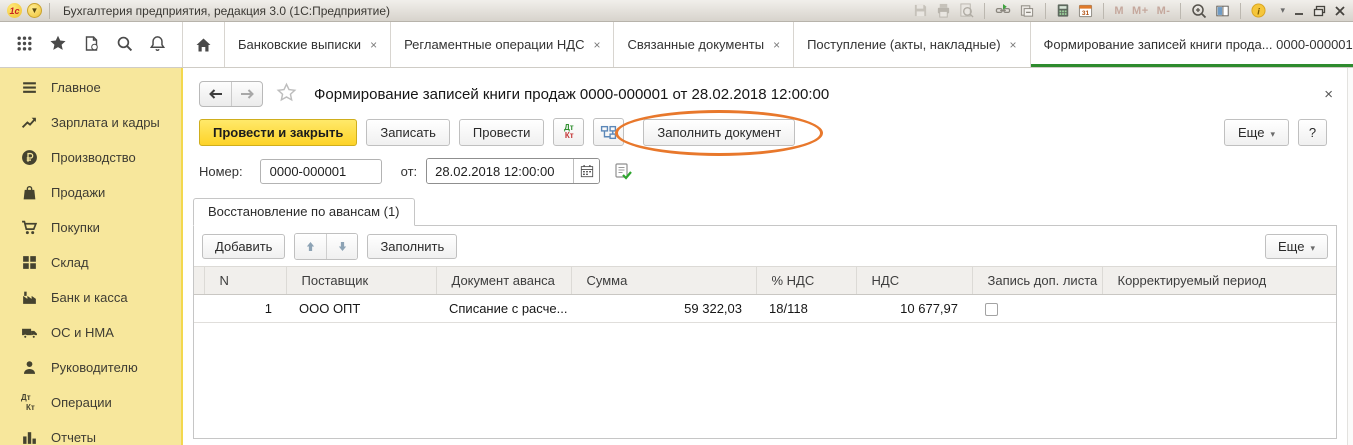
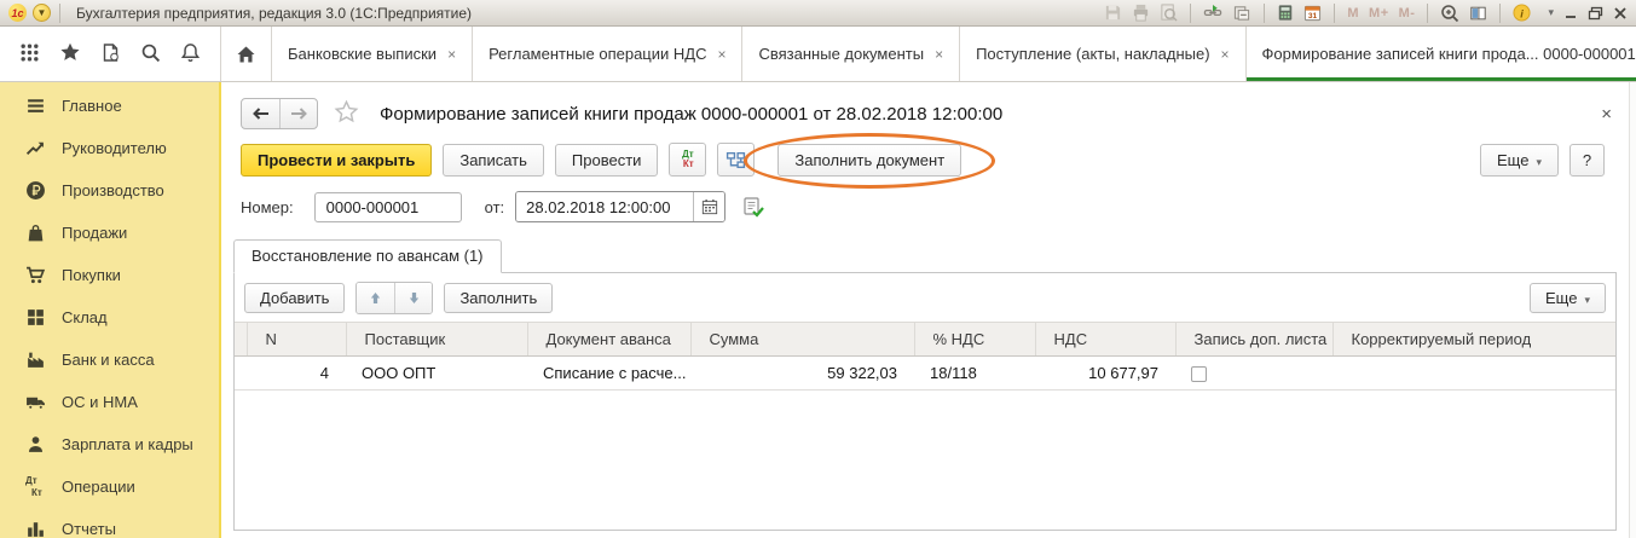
  1с
  ▼
  Бухгалтерия предприятия, редакция 3.0 (1С:Предприятие)
  M
  M+
  M-
  i
  ▾
  Банковские выписки
  ×
  Регламентные операции НДС
  ×
  Связанные документы
  ×
  Поступление (акты, накладные)
  ×
  Формирование записей книги прода... 0000-000001
  Главное
- Зарплата и кадры
+ Руководителю
  Производство
  Продажи
  Покупки
  Склад
  Банк и касса
  ОС и НМА
- Руководителю
+ Зарплата и кадры
  Дт
  Кт
  Операции
  Отчеты
  Формирование записей книги продаж 0000-000001 от 28.02.2018 12:00:00
  ×
  Провести и закрыть
  Записать
  Провести
  Дт
  Кт
  Заполнить документ
  Еще ▾
  ?
  Номер:
  0000-000001
  от:
  28.02.2018 12:00:00
  Восстановление по авансам (1)
  Добавить
  Заполнить
  Еще ▾
  	N	Поставщик	Документ аванса	Сумма	% НДС	НДС	Запись доп. листа	Корректируемый период
- 	1	ООО ОПТ	Списание с расче...	59 322,03	18/118	10 677,97
+ 	4	ООО ОПТ	Списание с расче...	59 322,03	18/118	10 677,97
